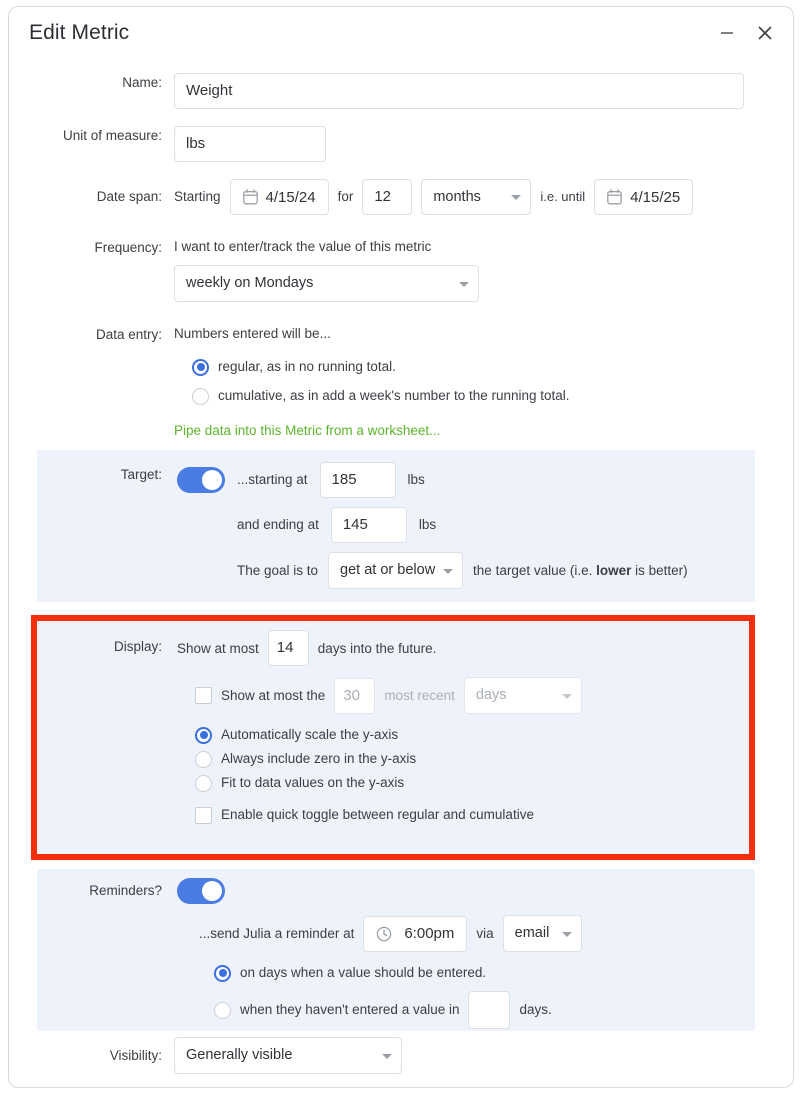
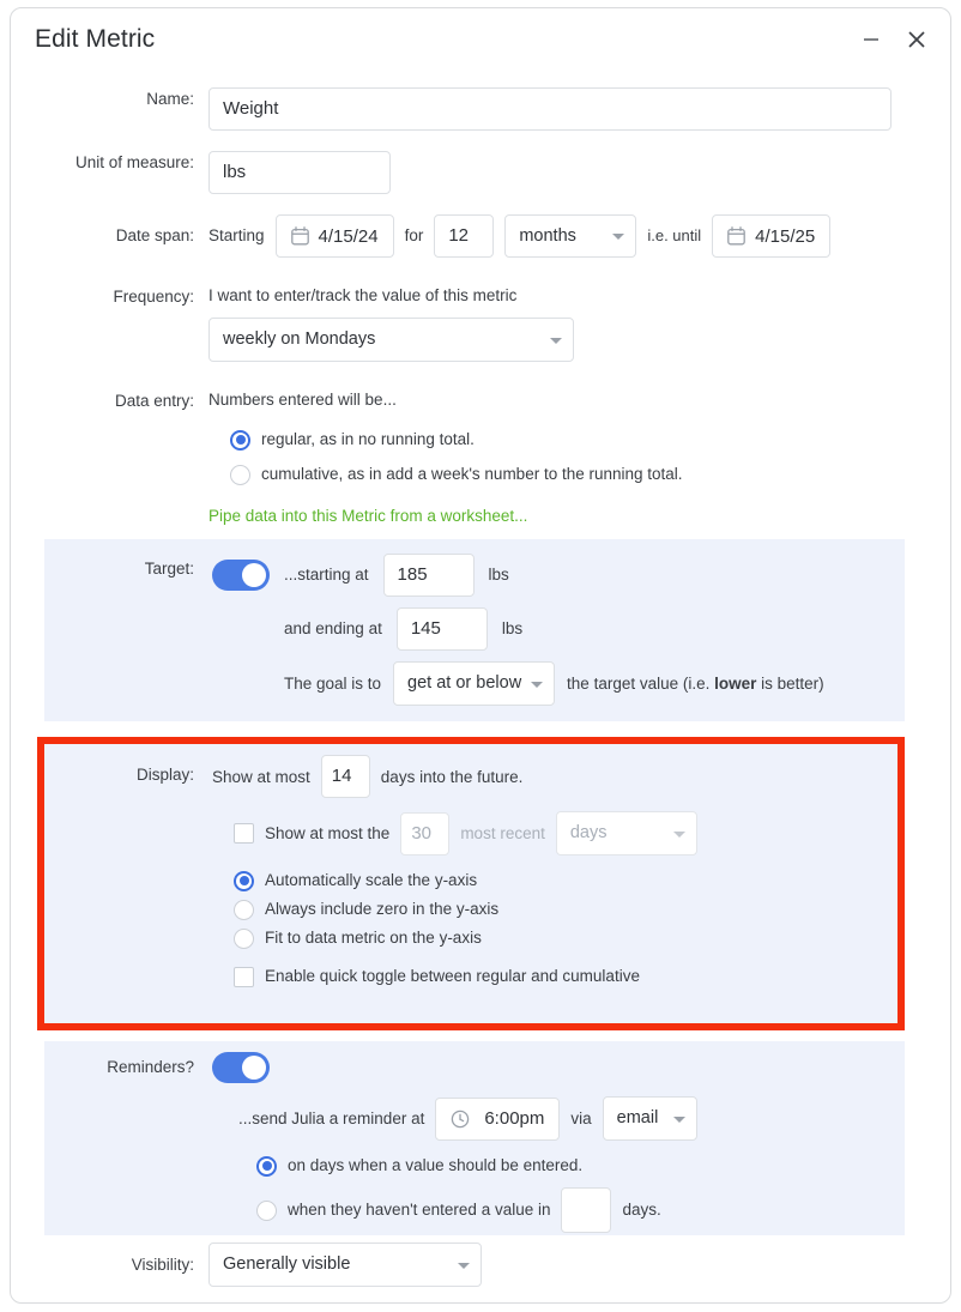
  Edit Metric
  Name:
  Weight
  Unit of measure:
  lbs
  Date span:
  Starting
  4/15/24
  for
  12
  months
  i.e. until
  4/15/25
  Frequency:
  I want to enter/track the value of this metric
  weekly on Mondays
  Data entry:
  Numbers entered will be...
  regular, as in no running total.
  cumulative, as in add a week's number to the running total.
  Pipe data into this Metric from a worksheet...
  Target:
  ...starting at
  185
  lbs
  and ending at
  145
  lbs
  The goal is to
  get at or below
  the target value (i.e. lower is better)
  Display:
  Show at most
  14
  days into the future.
  Show at most the
  30
  most recent
  days
  Automatically scale the y-axis
  Always include zero in the y-axis
- Fit to data values on the y-axis
+ Fit to data metric on the y-axis
  Enable quick toggle between regular and cumulative
  Reminders?
  ...send Julia a reminder at
  6:00pm
  via
  email
  on days when a value should be entered.
  when they haven't entered a value in
  days.
  Visibility:
  Generally visible
